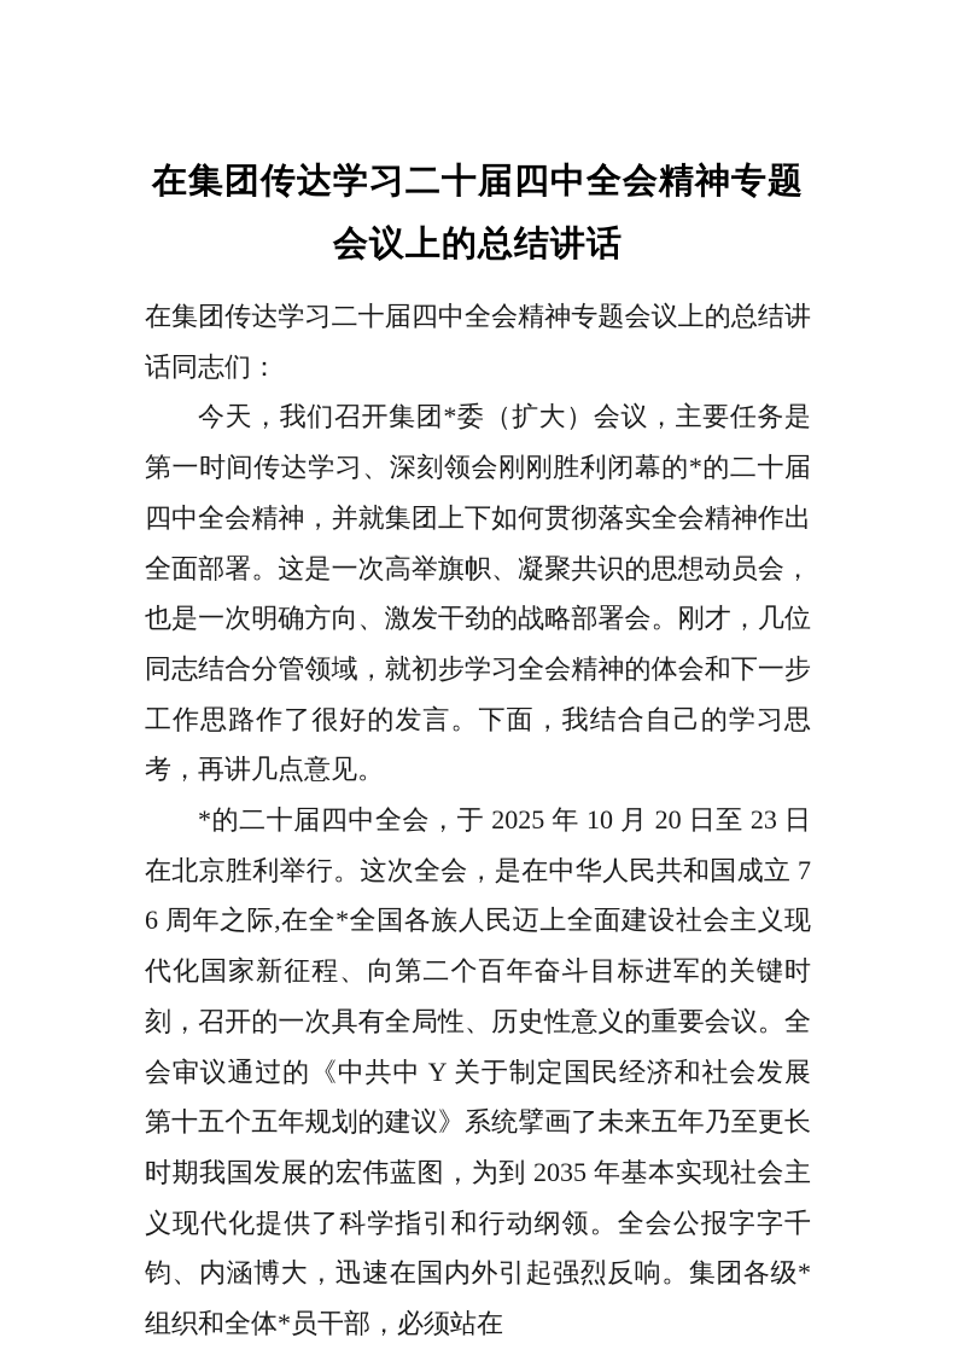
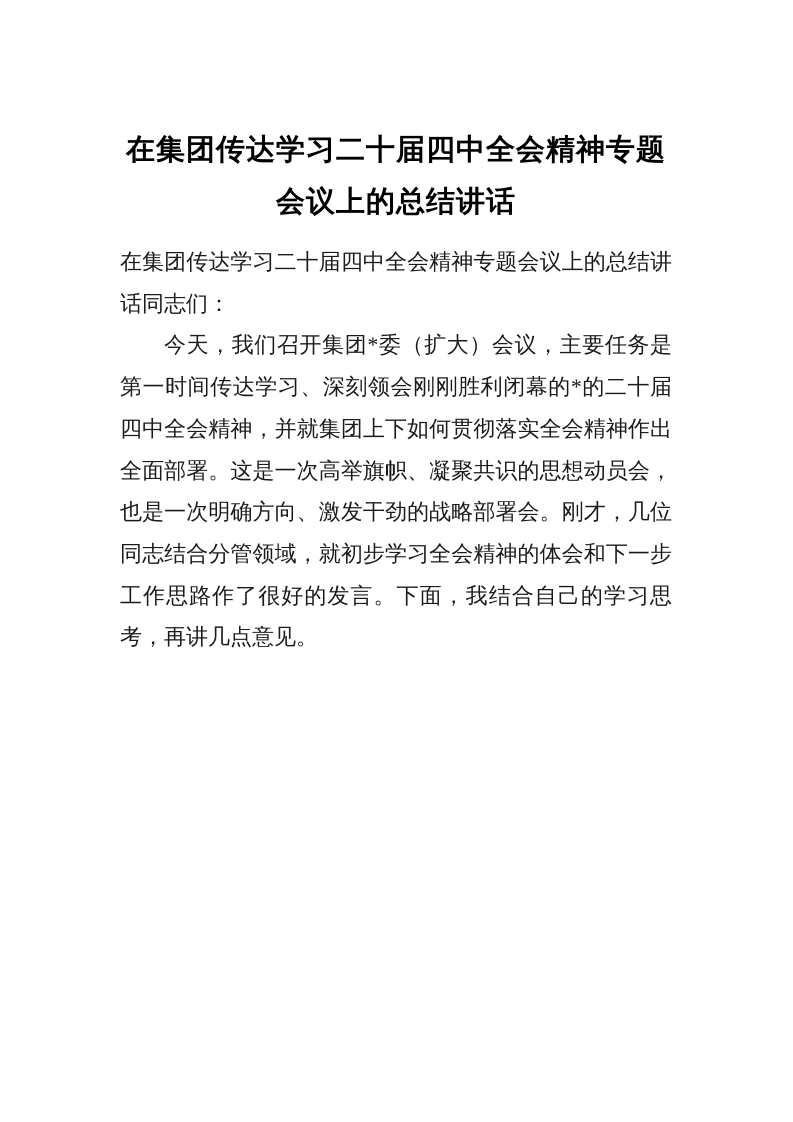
  在集团传达学习二十届四中全会精神专题
  会议上的总结讲话
  在集团传达学习二十届四中全会精神专题会议上的总结讲话同志们：
  今天，我们召开集团*委（扩大）会议，主要任务是第一时间传达学习、深刻领会刚刚胜利闭幕的*的二十届四中全会精神，并就集团上下如何贯彻落实全会精神作出全面部署。这是一次高举旗帜、凝聚共识的思想动员会，也是一次明确方向、激发干劲的战略部署会。刚才，几位同志结合分管领域，就初步学习全会精神的体会和下一步工作思路作了很好的发言。下面，我结合自己的学习思考，再讲几点意见。
- *的二十届四中全会，于 2025 年 10 月 20 日至 23 日在北京胜利举行。这次全会，是在中华人民共和国成立 76 周年之际,在全*全国各族人民迈上全面建设社会主义现代化国家新征程、向第二个百年奋斗目标进军的关键时刻，召开的一次具有全局性、历史性意义的重要会议。全会审议通过的《中共中 Y 关于制定国民经济和社会发展第十五个五年规划的建议》系统擘画了未来五年乃至更长时期我国发展的宏伟蓝图，为到 2035 年基本实现社会主义现代化提供了科学指引和行动纲领。全会公报字字千钧、内涵博大，迅速在国内外引起强烈反响。集团各级*组织和全体*员干部，必须站在
